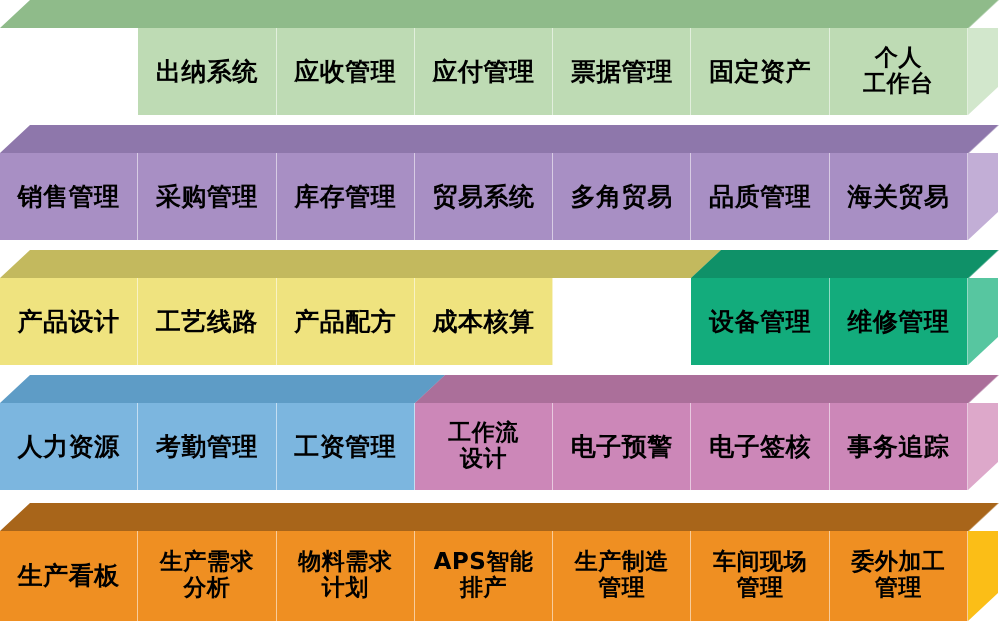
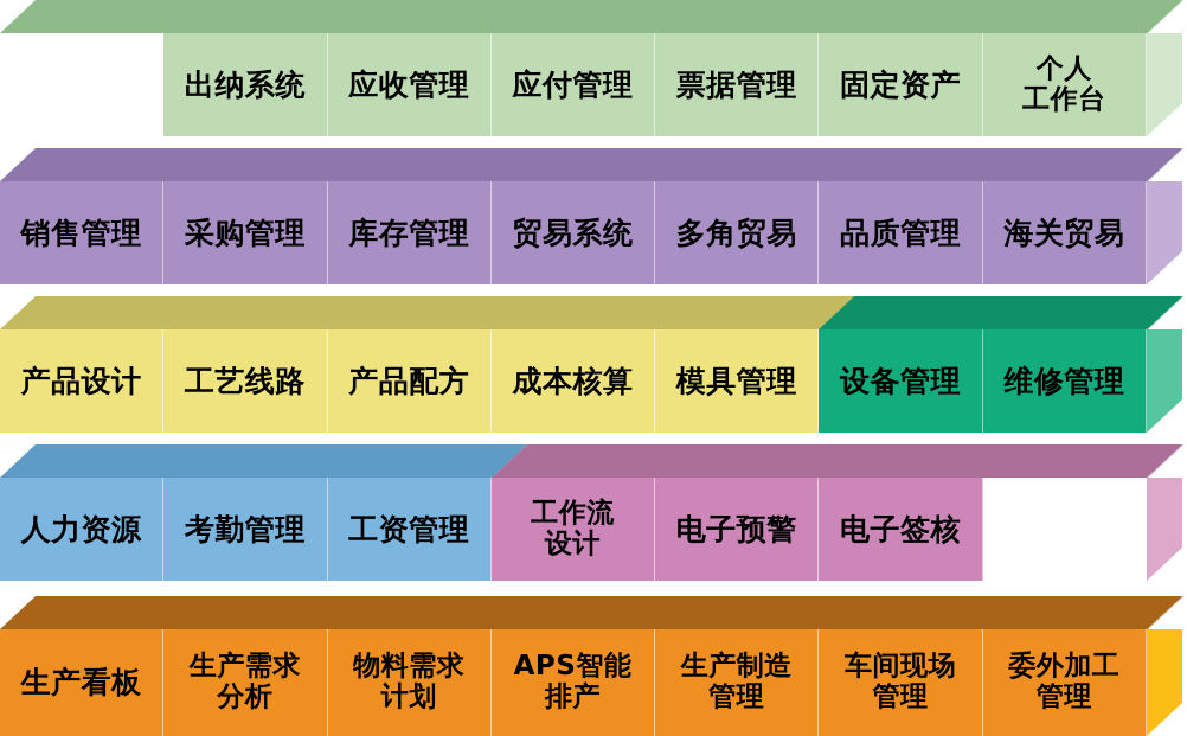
  出纳系统
  应收管理
  应付管理
  票据管理
  固定资产
  个人
  工作台
  销售管理
  采购管理
  库存管理
  贸易系统
  多角贸易
  品质管理
  海关贸易
  产品设计
  工艺线路
  产品配方
  成本核算
+ 模具管理
  设备管理
  维修管理
  人力资源
  考勤管理
  工资管理
  工作流
  设计
  电子预警
  电子签核
- 事务追踪
  生产看板
  生产需求
  分析
  物料需求
  计划
  APS智能
  排产
  生产制造
  管理
  车间现场
  管理
  委外加工
  管理
